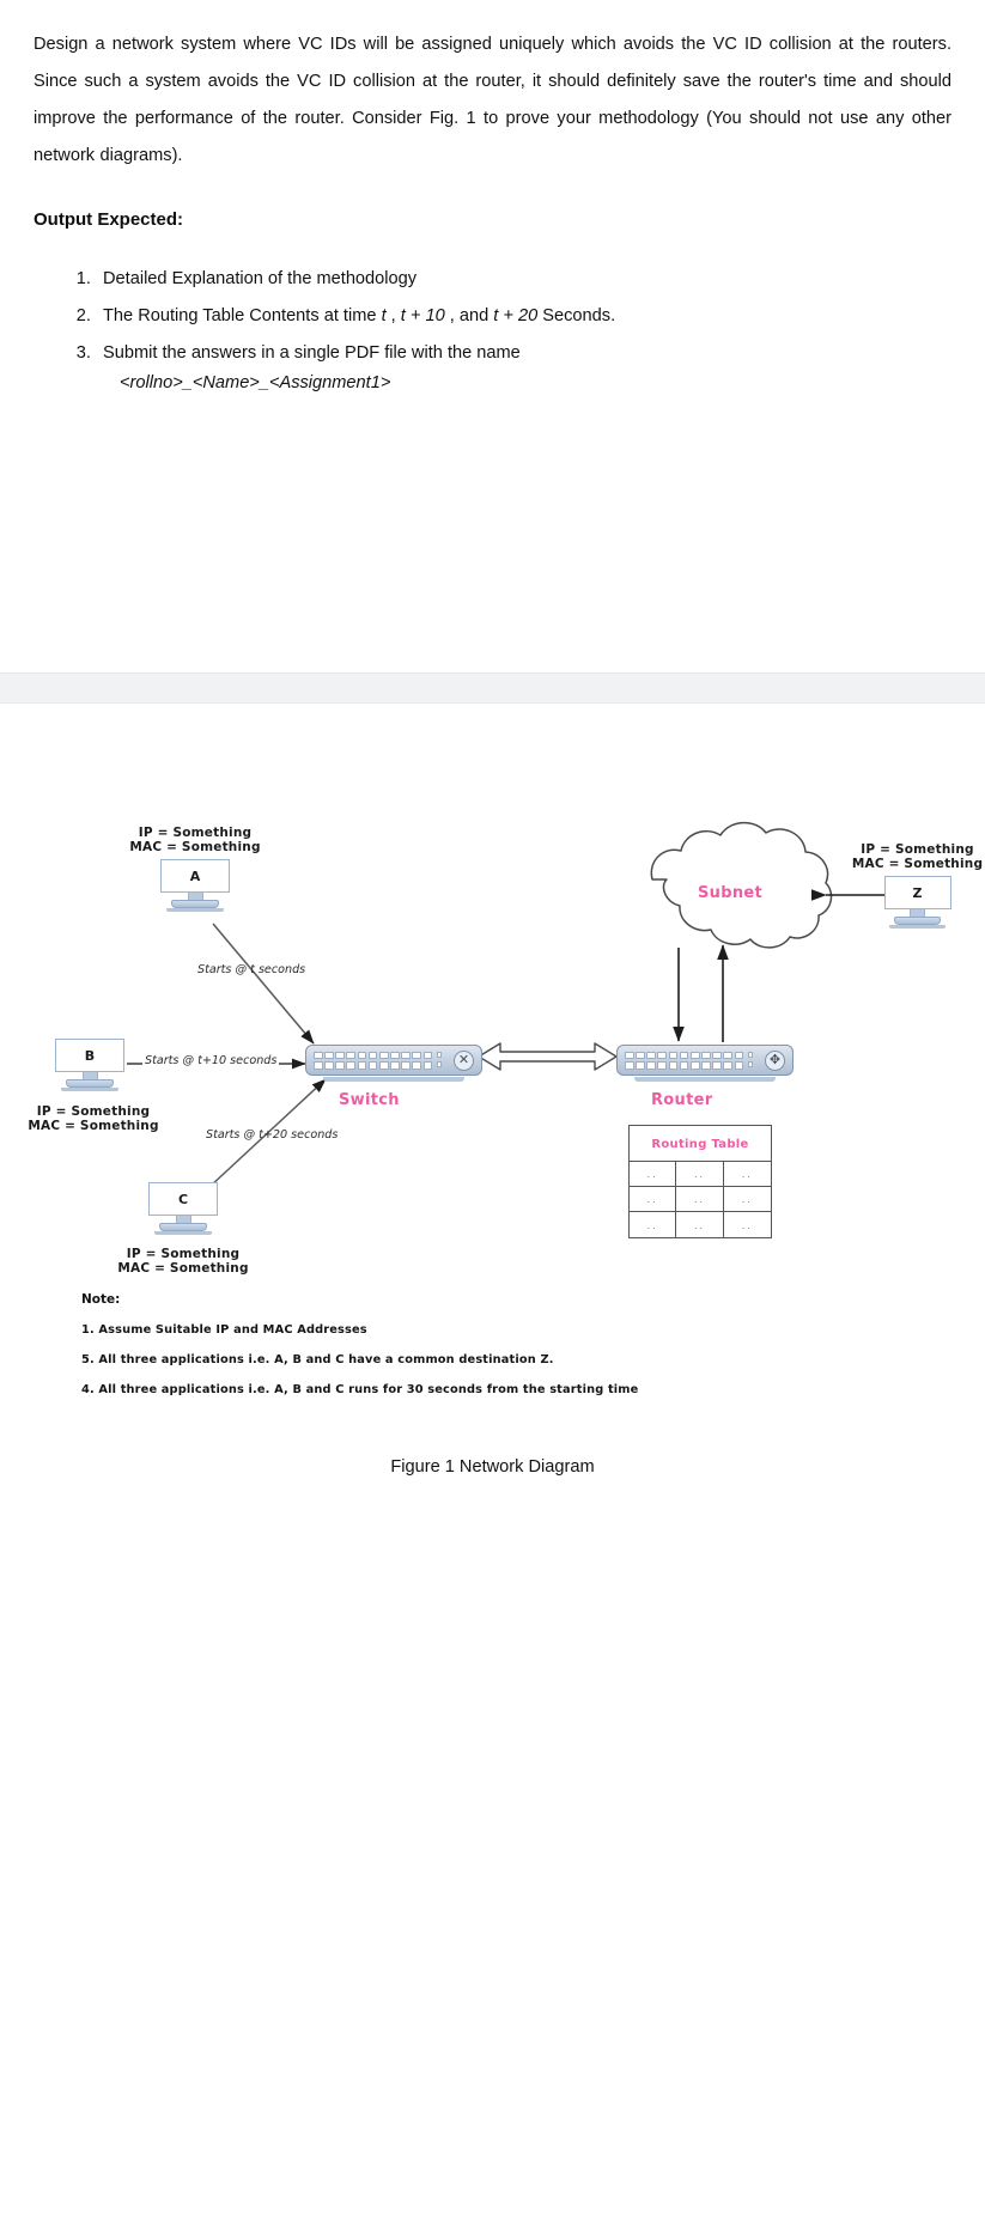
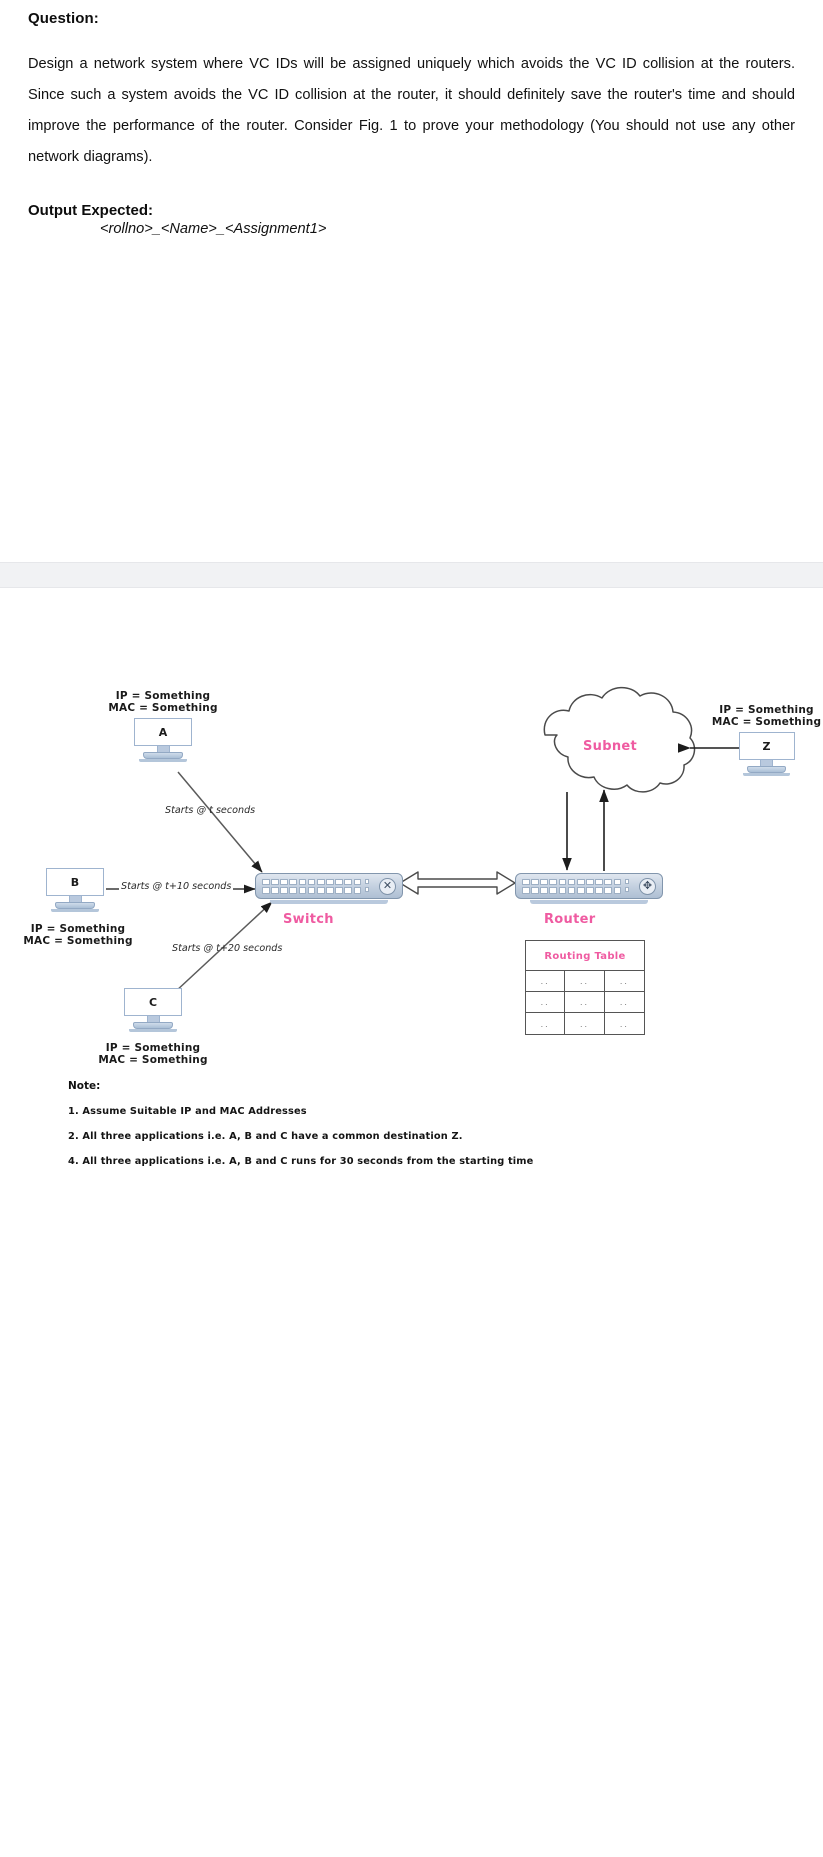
+ Question:
  Design a network system where VC IDs will be assigned uniquely which avoids the VC ID collision at the routers. Since such a system avoids the VC ID collision at the router, it should definitely save the router's time and should improve the performance of the router. Consider Fig. 1 to prove your methodology (You should not use any other network diagrams).
  Output Expected:
- Detailed Explanation of the methodology
- The Routing Table Contents at time t , t + 10 , and t + 20 Seconds.
- Submit the answers in a single PDF file with the name
  <rollno>_<Name>_<Assignment1>
  Subnet
  IP = Something
  MAC = Something
  A
  B
  IP = Something
  MAC = Something
  C
  IP = Something
  MAC = Something
  IP = Something
  MAC = Something
  Z
  ✕
  Switch
  ✥
  Router
  Routing Table
  ..
  ..
  ..
  ..
  ..
  ..
  ..
  ..
  ..
  Starts @ t seconds
  Starts @ t+10 seconds
  Starts @ t+20 seconds
  Note:
  1. Assume Suitable IP and MAC Addresses
- 5. All three applications i.e. A, B and C have a common destination Z.
+ 2. All three applications i.e. A, B and C have a common destination Z.
  4. All three applications i.e. A, B and C runs for 30 seconds from the starting time
- Figure 1 Network Diagram
